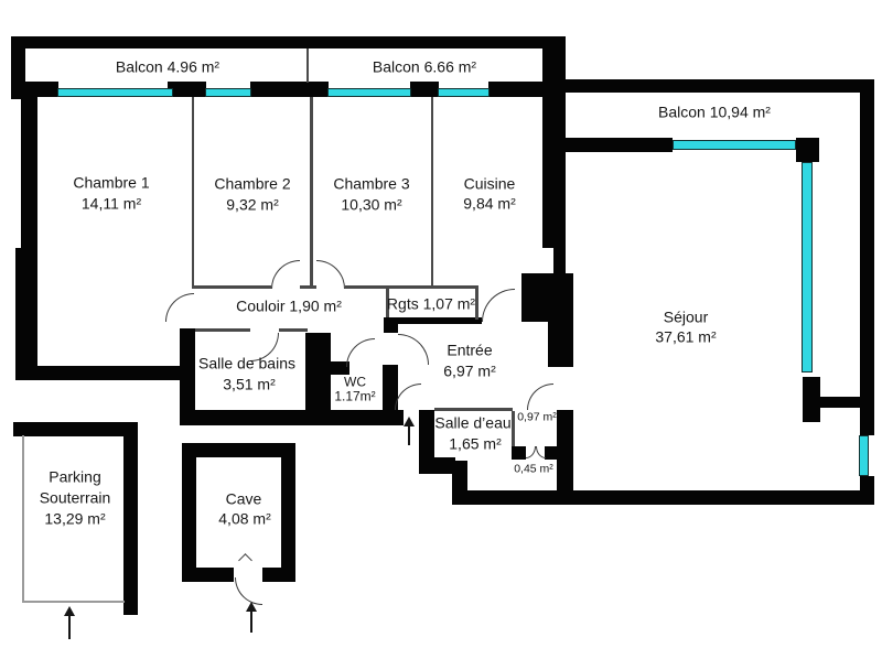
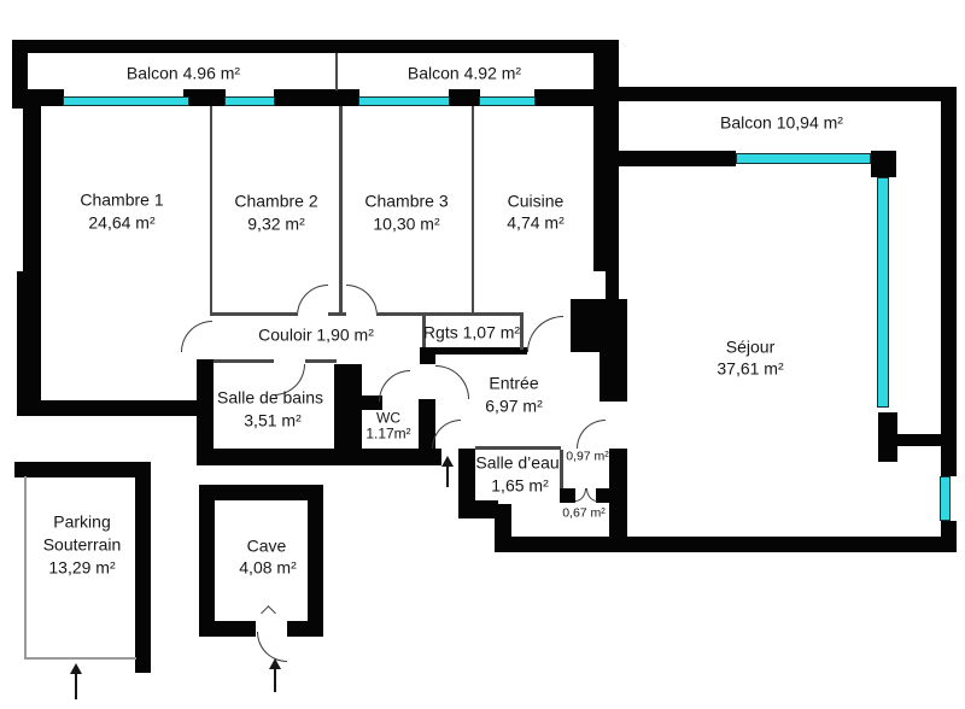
  Balcon 4.96 m²
- Balcon 6.66 m²
+ Balcon 4.92 m²
  Balcon 10,94 m²
  Chambre 1
- 14,11 m²
+ 24,64 m²
  Chambre 2
  9,32 m²
  Chambre 3
  10,30 m²
  Cuisine
- 9,84 m²
+ 4,74 m²
  Séjour
  37,61 m²
  Couloir 1,90 m²
  Rgts 1,07 m²
  Salle de bains
  3,51 m²
  WC
  1.17m²
  Entrée
  6,97 m²
  Salle d’eau
  1,65 m²
  0,97 m²
- 0,45 m²
+ 0,67 m²
  Parking
  Souterrain
  13,29 m²
  Cave
  4,08 m²
